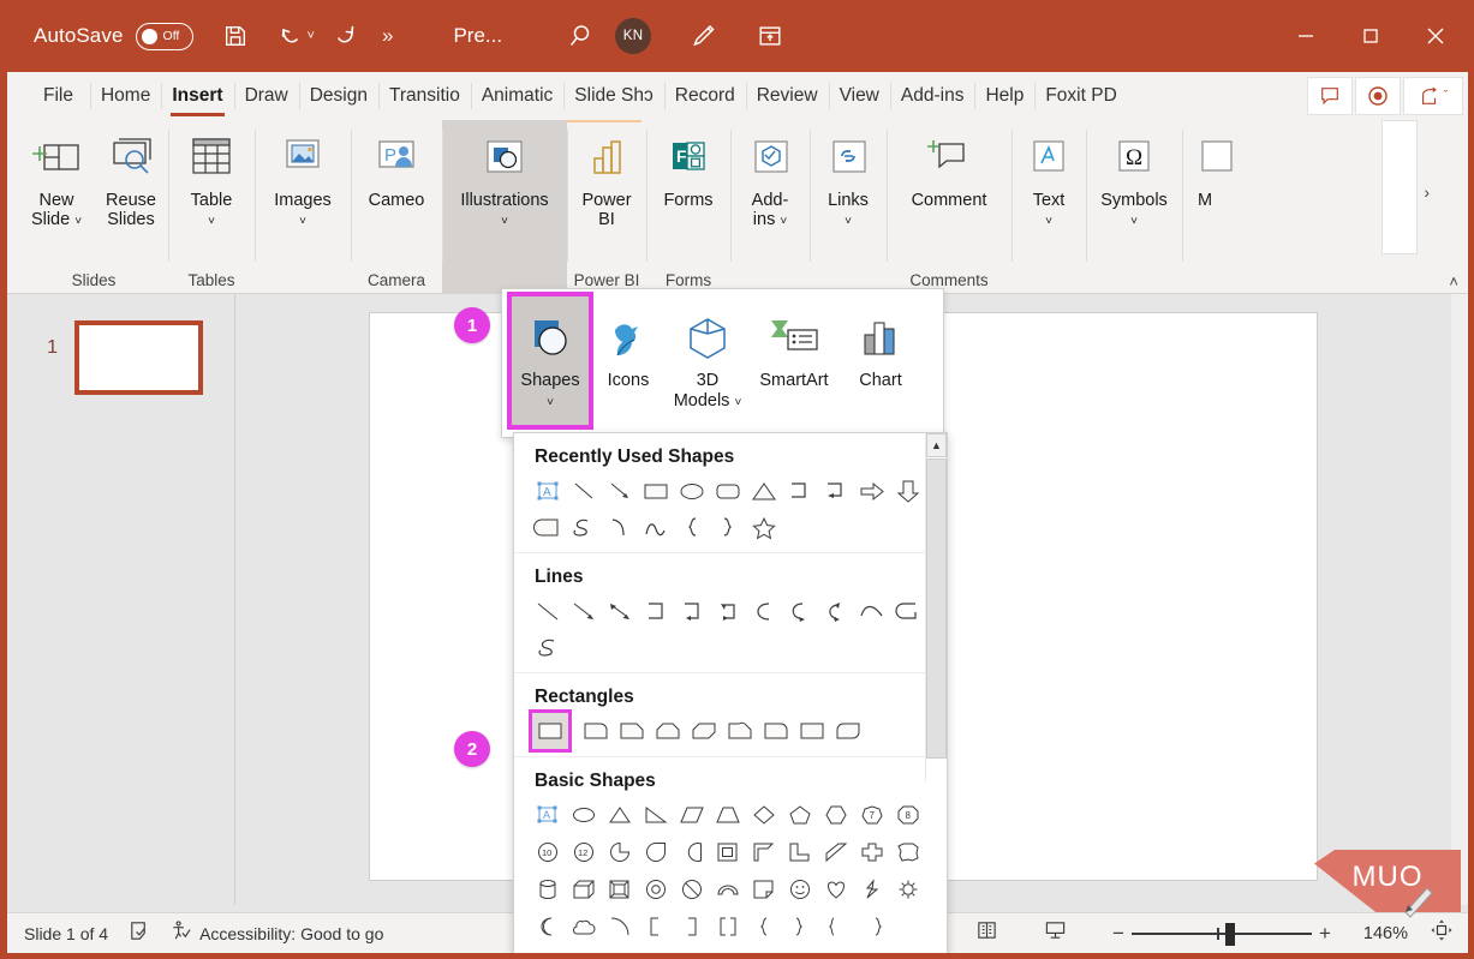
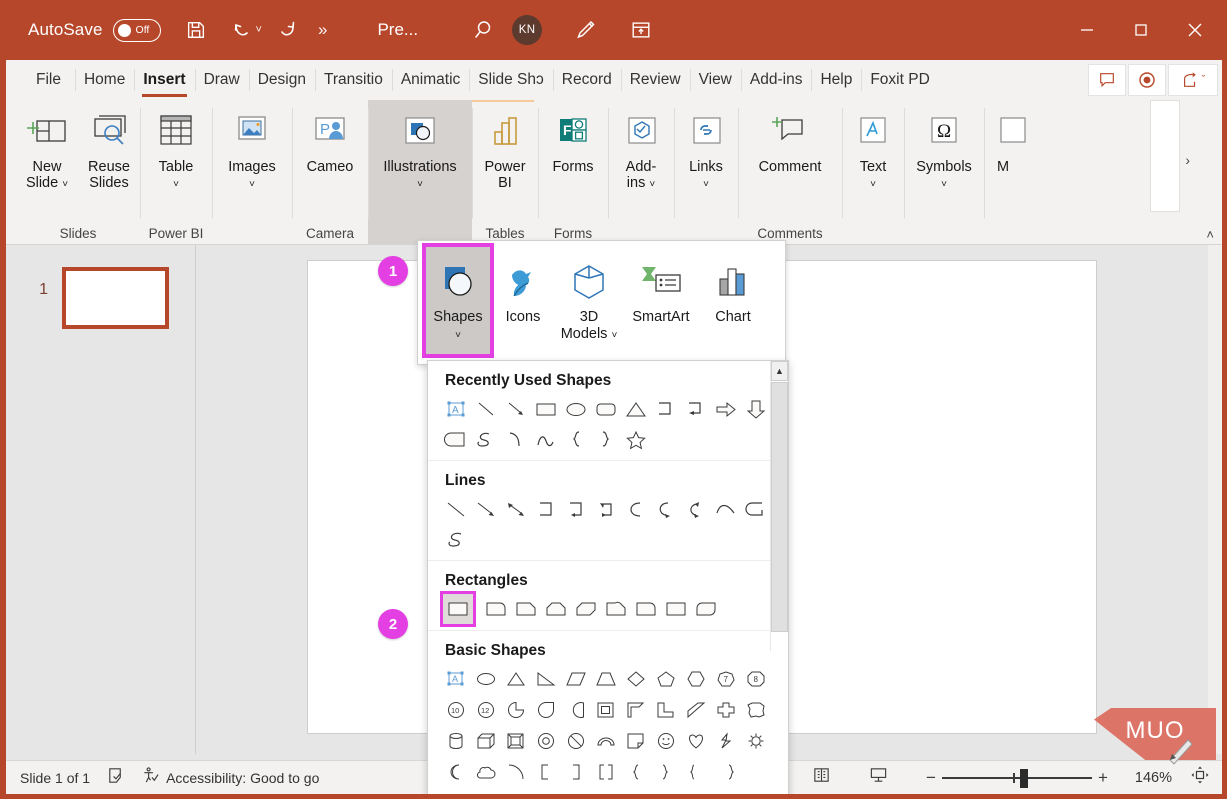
  AutoSave
  Off
  ˅
  »
  Pre...
  KN
  File
  Home
  Insert
  Draw
  Design
  Transitio
  Animatic
  Slide Shɔ
  Record
  Review
  View
  Add-ins
  Help
  Foxit PD
  ˇ
  New
  Slide ˅
  Reuse
  Slides
  Slides
  Table
  ˅
- Tables
+ Power BI
  Images
  ˅
  P
  Cameo
  Camera
  Illustrations
  ˅
  Power
  BI
- Power BI
+ Tables
  F
  Forms
  Forms
  Add-
  ins ˅
  Links
  ˅
  Comment
  Comments
  Text
  ˅
  Ω
  Symbols
  ˅
  M
  ›
  ˄
  1
  Shapes
  ˅
  Icons
  3D
  Models ˅
  SmartArt
  Chart
  Recently Used Shapes
  A
  Lines
  Rectangles
  Basic Shapes
  A
  7
  8
  10
  12
  ▲
  1
  2
- Slide 1 of 4
+ Slide 1 of 1
  Accessibility: Good to go
  −
  +
  146%
  MUO
